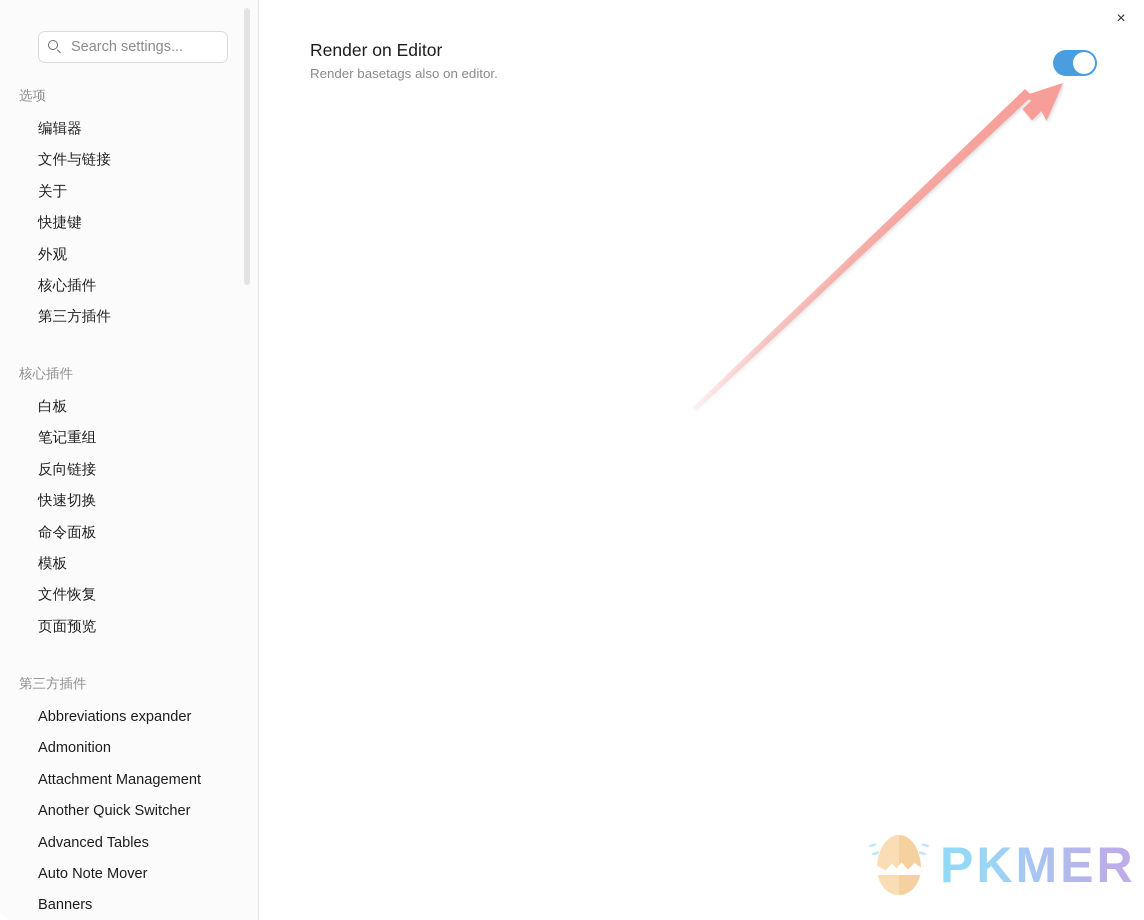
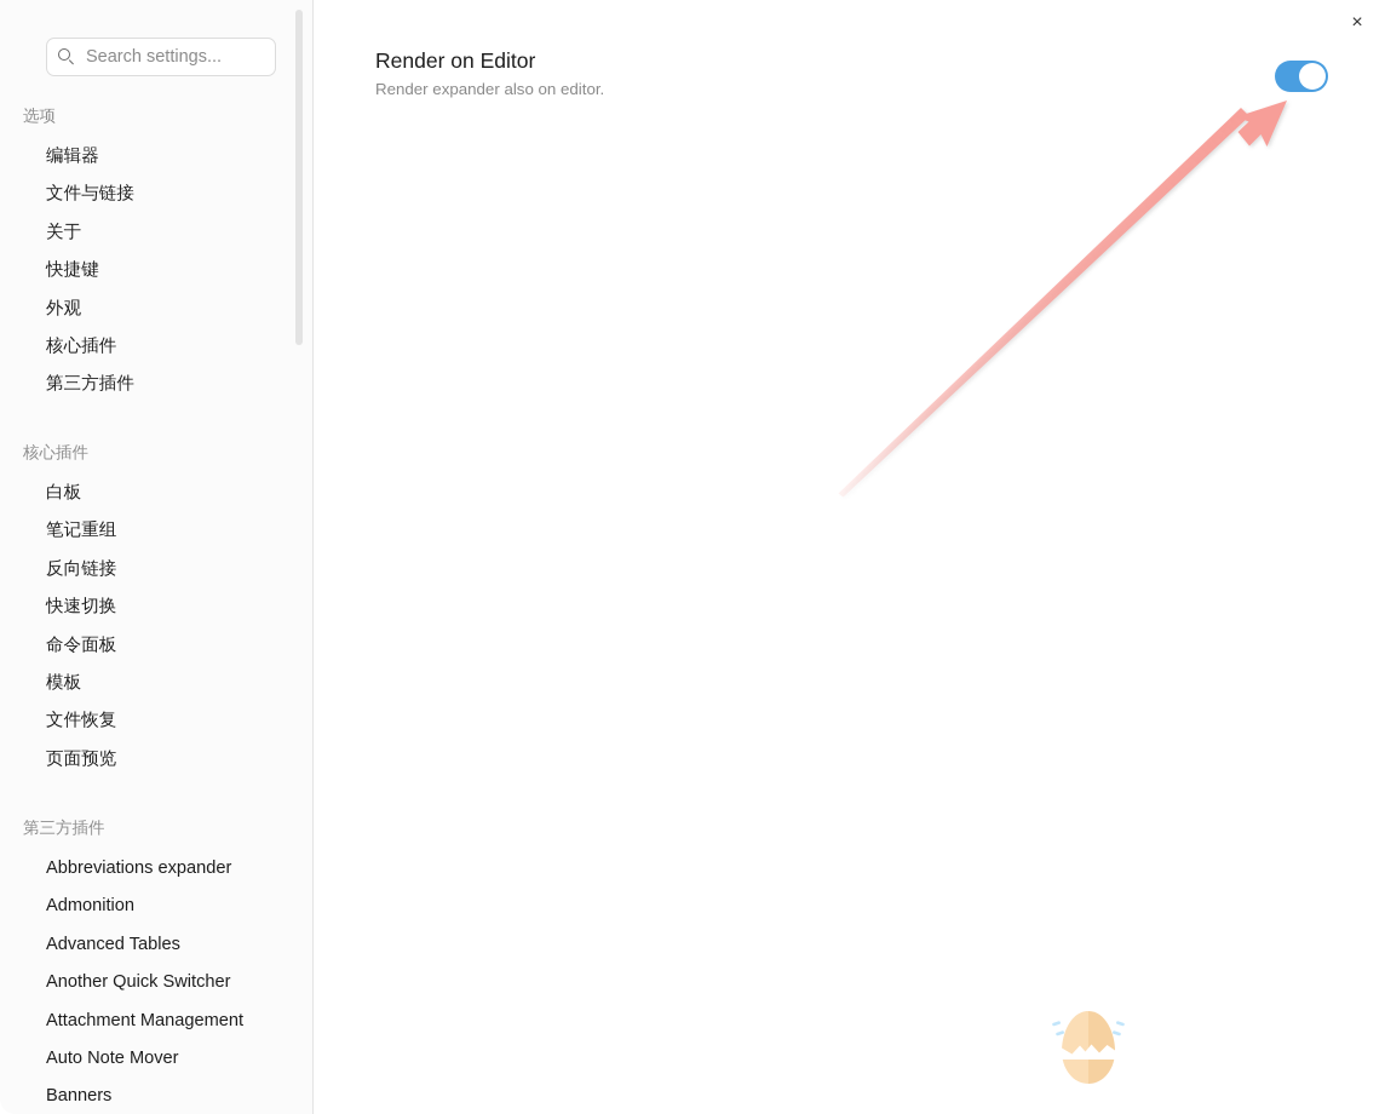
  Search settings...
  选项
  编辑器
  文件与链接
  关于
  快捷键
  外观
  核心插件
  第三方插件
  核心插件
  白板
  笔记重组
  反向链接
  快速切换
  命令面板
  模板
  文件恢复
  页面预览
  第三方插件
  Abbreviations expander
  Admonition
- Attachment Management
+ Advanced Tables
  Another Quick Switcher
- Advanced Tables
+ Attachment Management
  Auto Note Mover
  Banners
  ×
  Render on Editor
- Render basetags also on editor.
+ Render expander also on editor.
- PKMER
